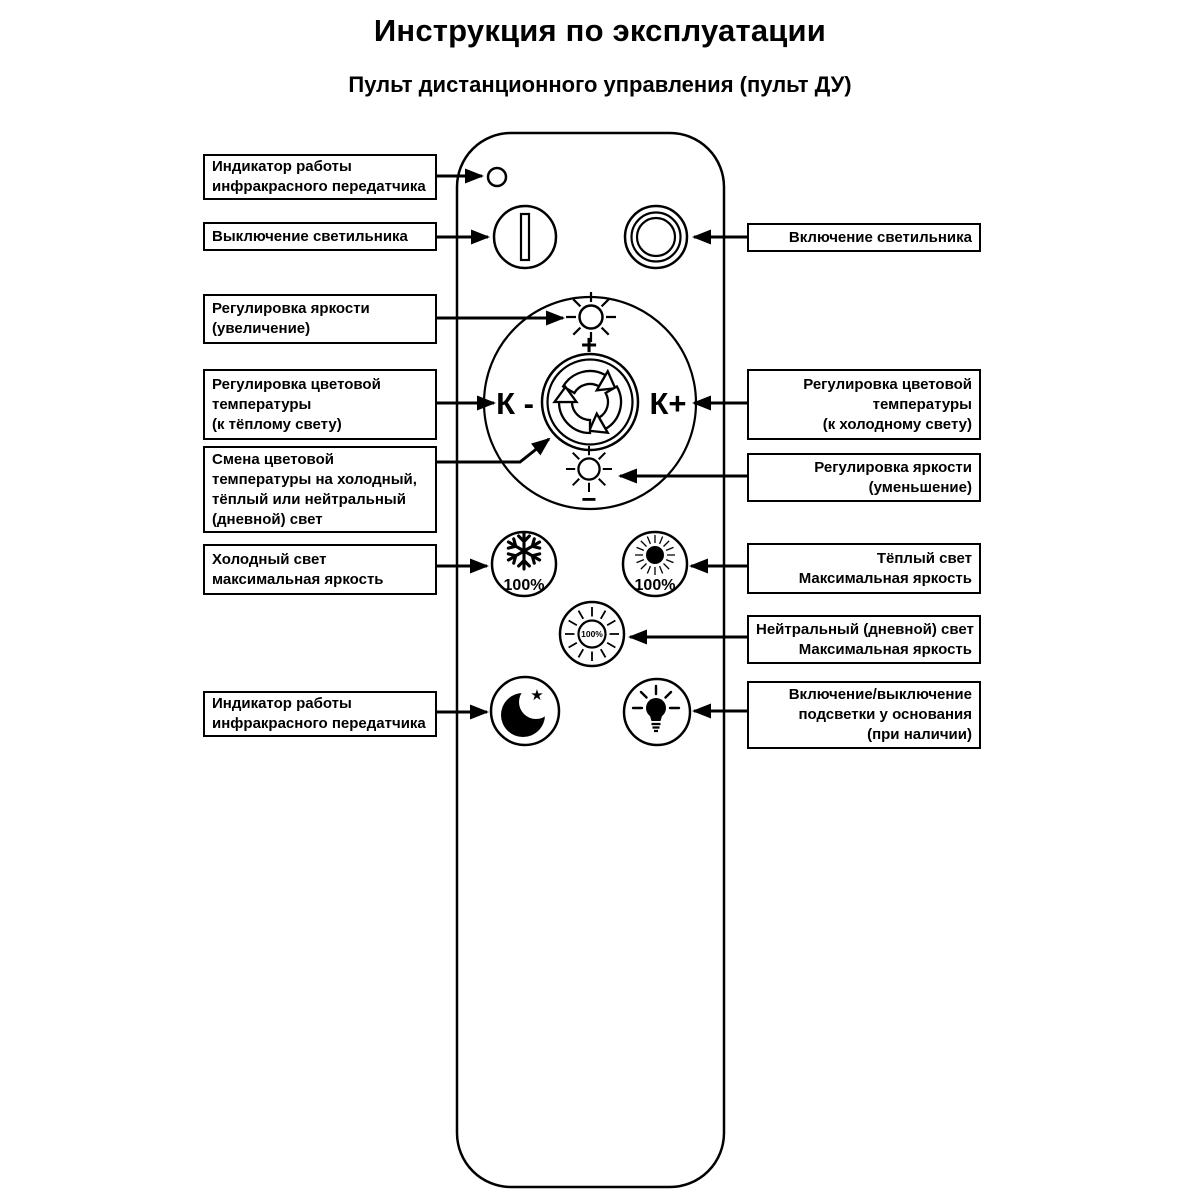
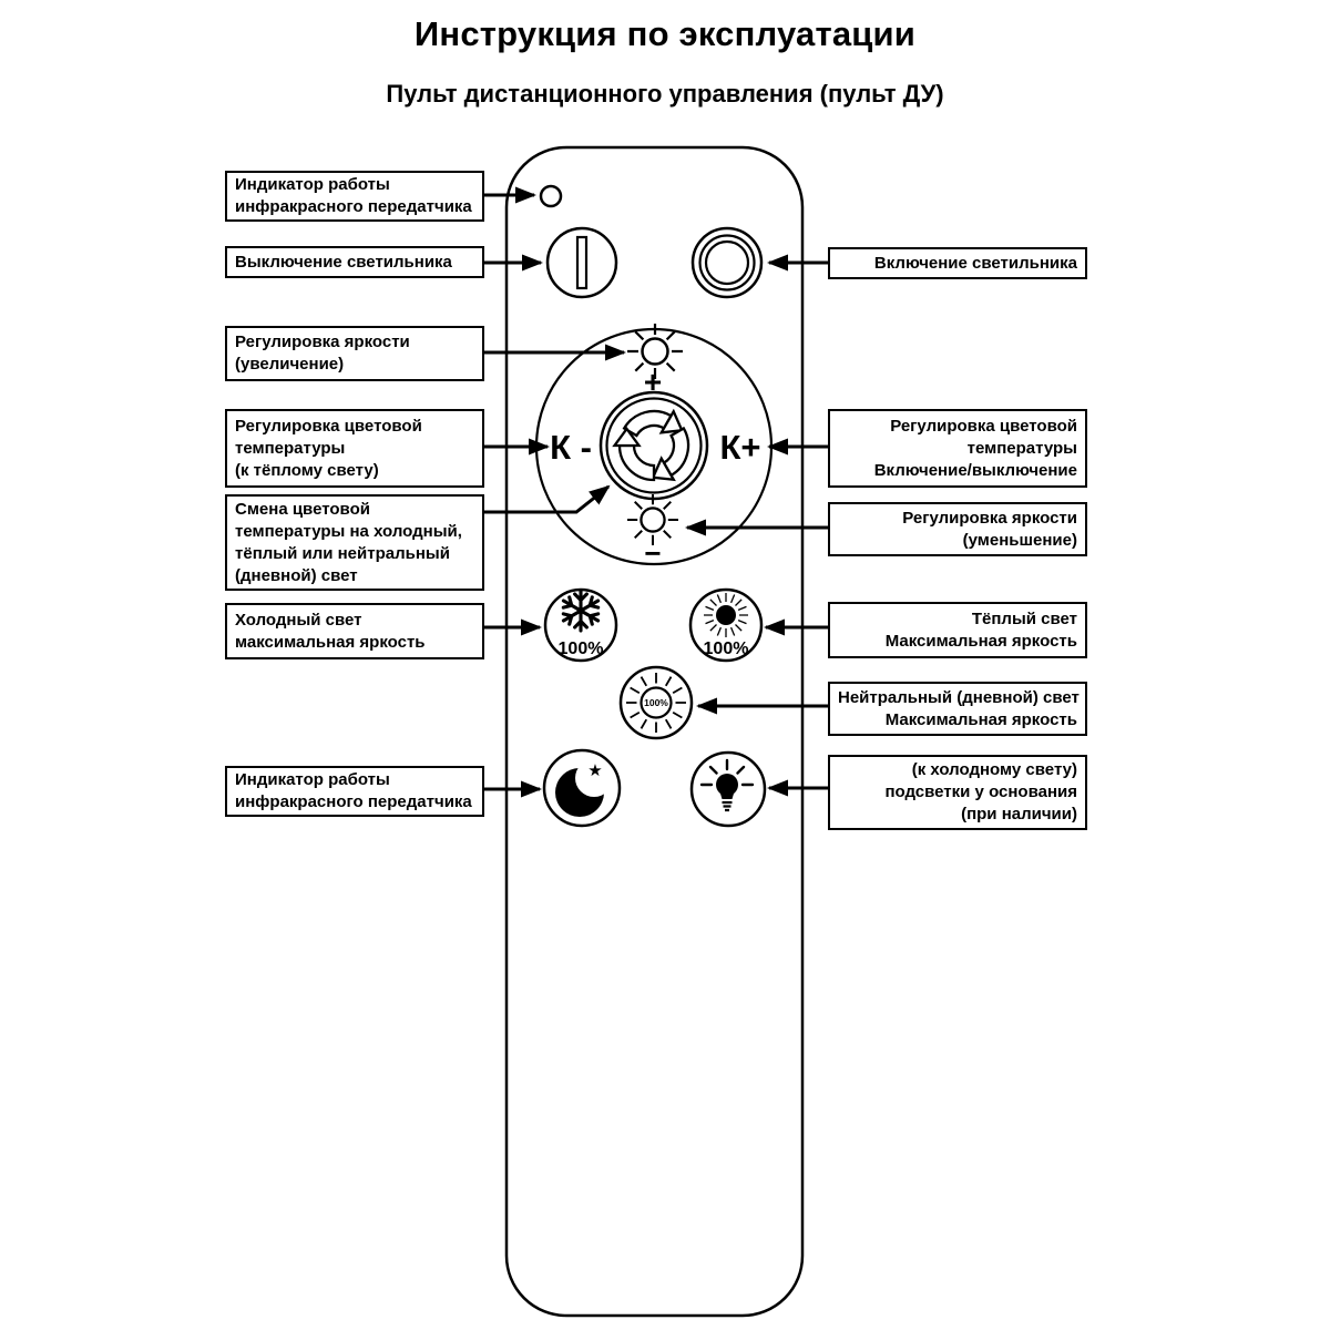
  +
  К -
  К+
  −
  100%
  100%
  100%
  ★
  Инструкция по эксплуатации
  Пульт дистанционного управления (пульт ДУ)
  Индикатор работы
  инфракрасного передатчика
  Выключение светильника
  Регулировка яркости
  (увеличение)
  Регулировка цветовой
  температуры
  (к тёплому свету)
  Смена цветовой
  температуры на холодный,
  тёплый или нейтральный
  (дневной) свет
  Холодный свет
  максимальная яркость
  Индикатор работы
  инфракрасного передатчика
  Включение светильника
  Регулировка цветовой
  температуры
- (к холодному свету)
+ Включение/выключение
  Регулировка яркости
  (уменьшение)
  Тёплый свет
  Максимальная яркость
  Нейтральный (дневной) свет
  Максимальная яркость
- Включение/выключение
+ (к холодному свету)
  подсветки у основания
  (при наличии)
